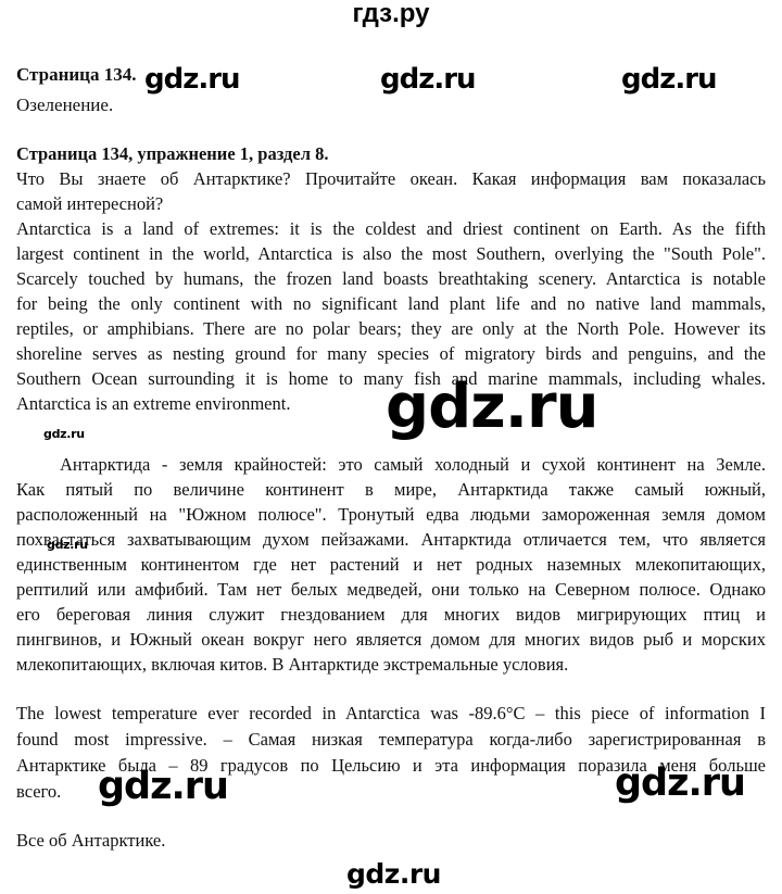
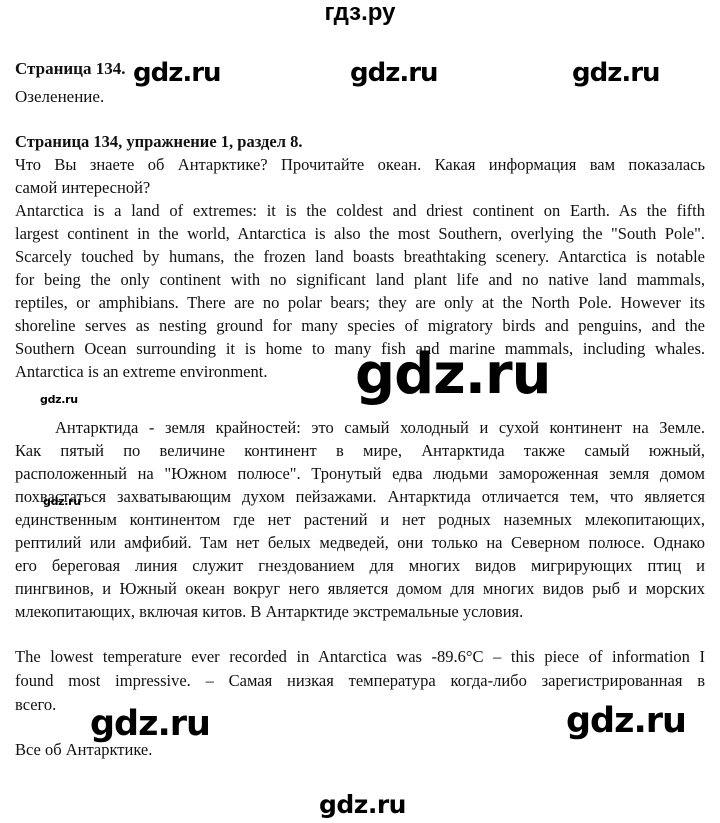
  гдз.ру
  Страница 134.
  gdz.ru
  gdz.ru
  gdz.ru
  Озеленение.
  Страница 134, упражнение 1, раздел 8.
  Что Вы знаете об Антарктике? Прочитайте океан. Какая информация вам показалась
  самой интересной?
  Antarctica is a land of extremes: it is the coldest and driest continent on Earth. As the fifth
  largest continent in the world, Antarctica is also the most Southern, overlying the "South Pole".
  Scarcely touched by humans, the frozen land boasts breathtaking scenery. Antarctica is notable
  for being the only continent with no significant land plant life and no native land mammals,
  reptiles, or amphibians. There are no polar bears; they are only at the North Pole. However its
  shoreline serves as nesting ground for many species of migratory birds and penguins, and the
  Southern Ocean surrounding it is home to many fish and marine mammals, including whales.
  Antarctica is an extreme environment.
  Антарктида - земля крайностей: это самый холодный и сухой континент на Земле.
  Как пятый по величине континент в мире, Антарктида также самый южный,
  расположенный на "Южном полюсе". Тронутый едва людьми замороженная земля домом
  похвастаться захватывающим духом пейзажами. Антарктида отличается тем, что является
  единственным континентом где нет растений и нет родных наземных млекопитающих,
  рептилий или амфибий. Там нет белых медведей, они только на Северном полюсе. Однако
  его береговая линия служит гнездованием для многих видов мигрирующих птиц и
  пингвинов, и Южный океан вокруг него является домом для многих видов рыб и морских
  млекопитающих, включая китов. В Антарктиде экстремальные условия.
  The lowest temperature ever recorded in Antarctica was -89.6°C – this piece of information I
  found most impressive. – Самая низкая температура когда-либо зарегистрированная в
- Антарктике была – 89 градусов по Цельсию и эта информация поразила меня больше
  всего.
  Все об Антарктике.
  gdz.ru
  gdz.ru
  gdz.ru
  gdz.ru
  gdz.ru
  gdz.ru
